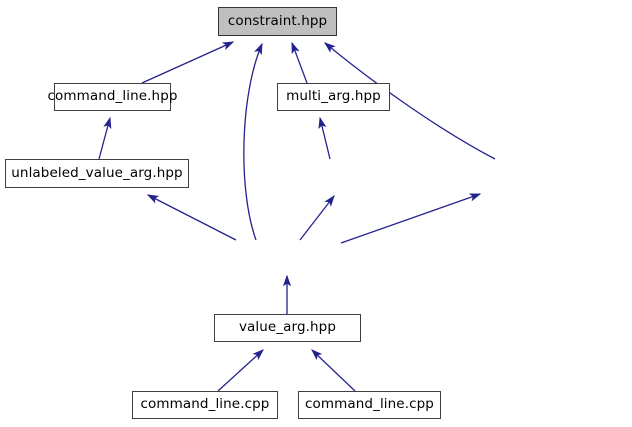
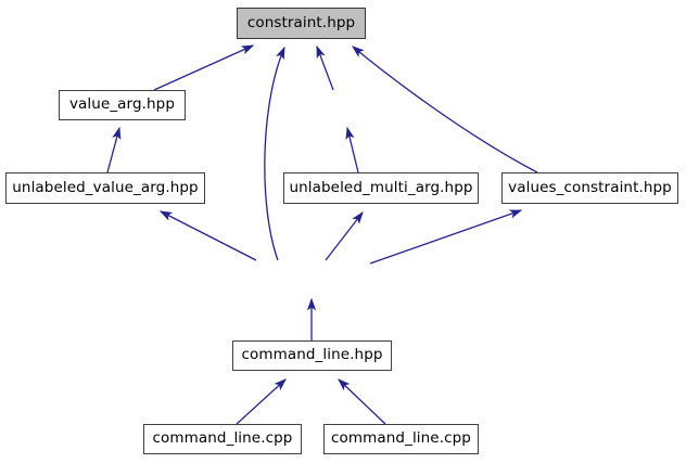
  constraint.hpp
- command_line.hpp
+ value_arg.hpp
- multi_arg.hpp
  unlabeled_value_arg.hpp
+ unlabeled_multi_arg.hpp
+ values_constraint.hpp
- value_arg.hpp
+ command_line.hpp
  command_line.cpp
  command_line.cpp
